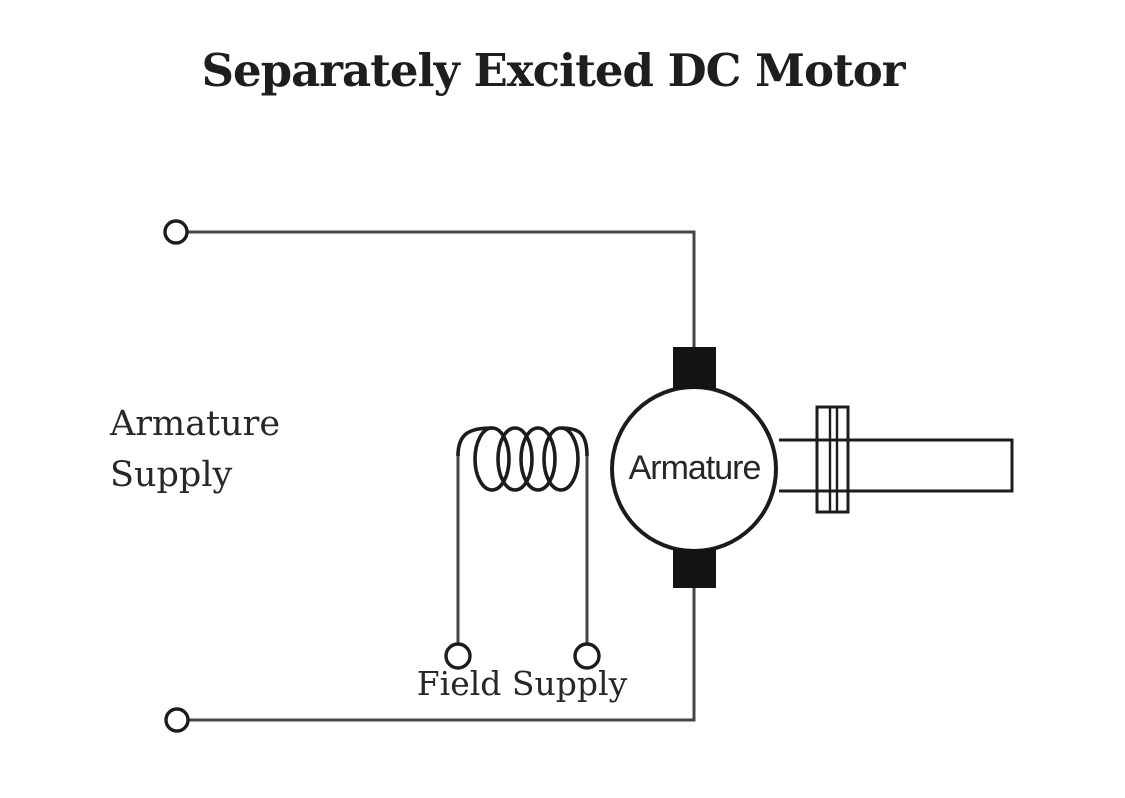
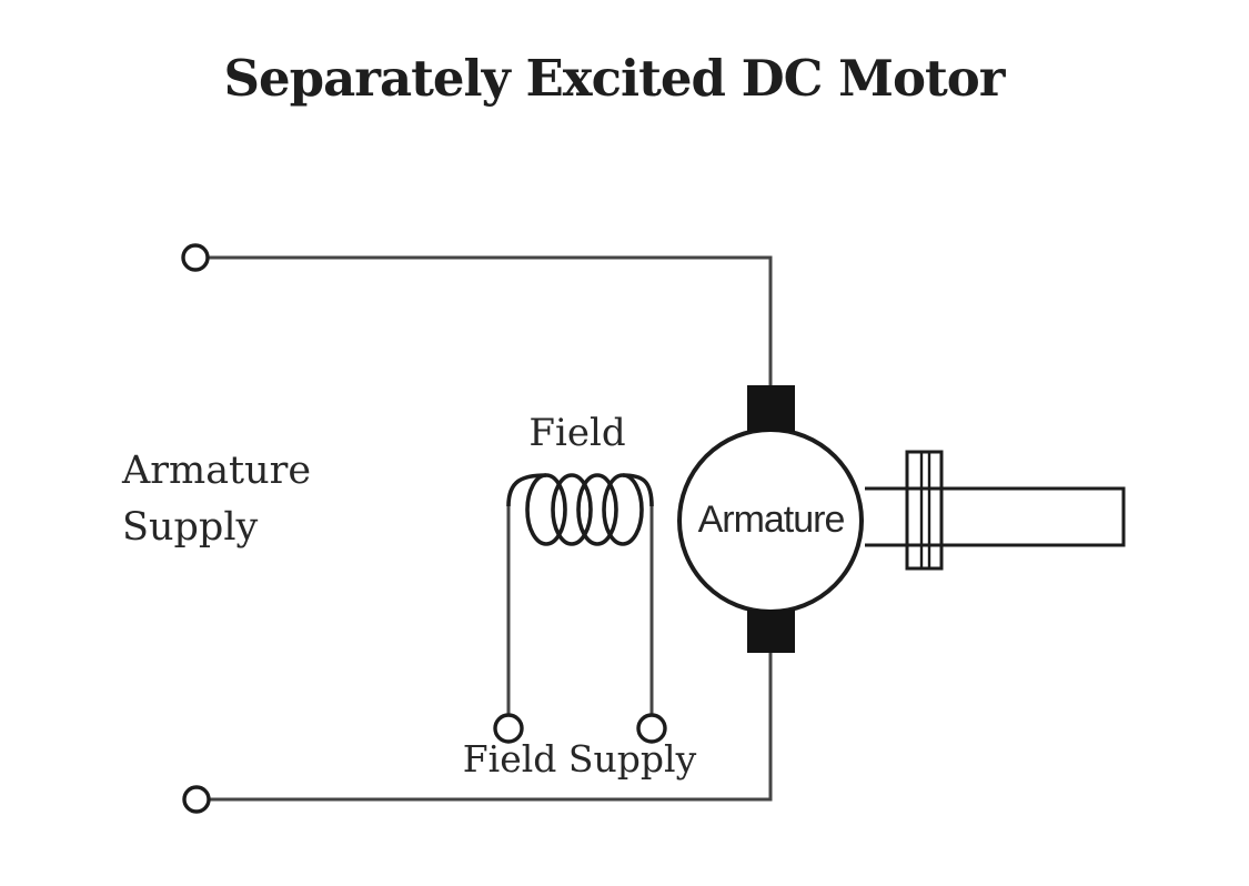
  Separately Excited DC Motor
  Armature
  Supply
+ Field
  Field Supply
  Armature
